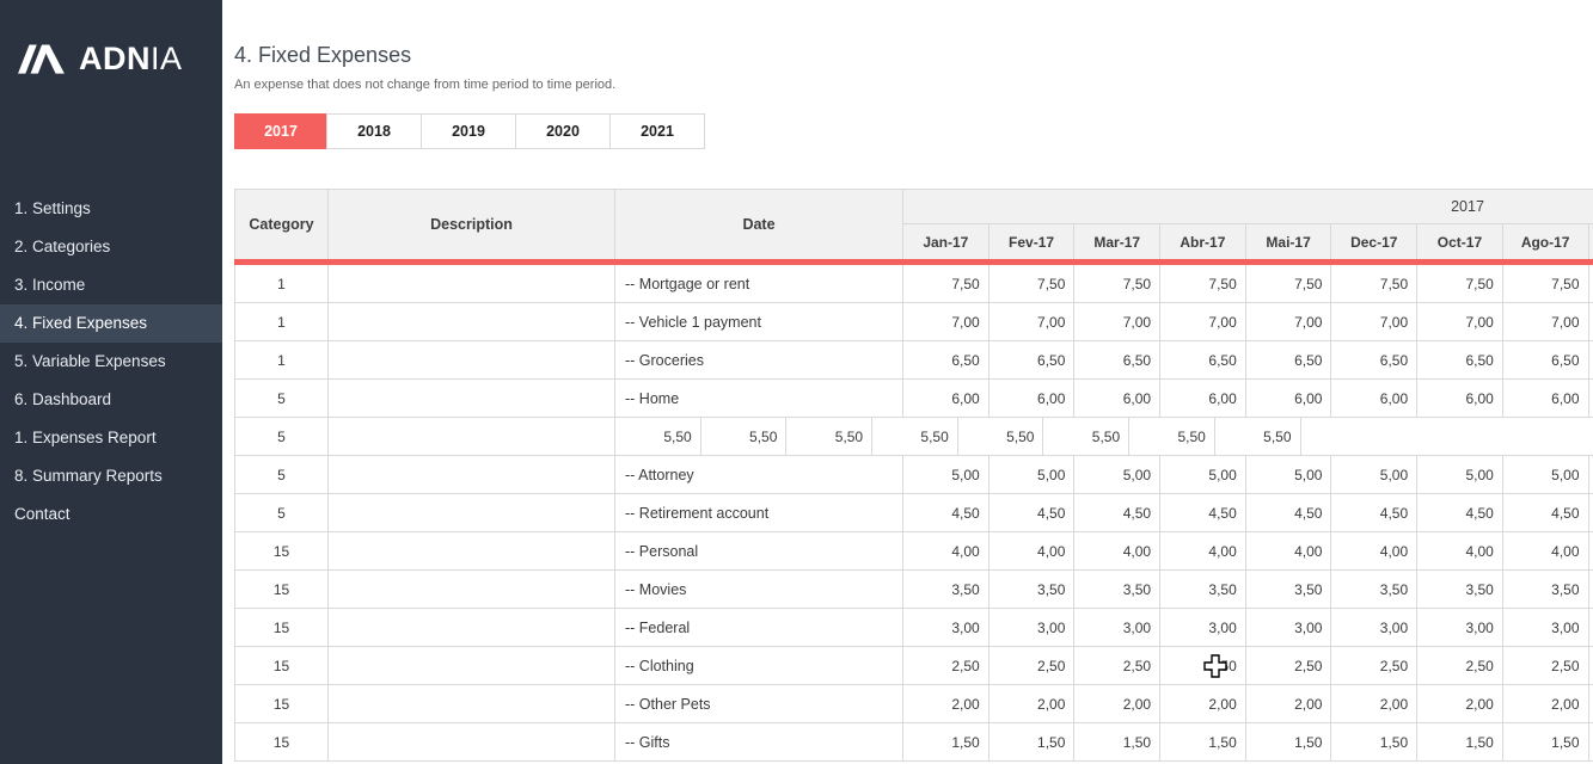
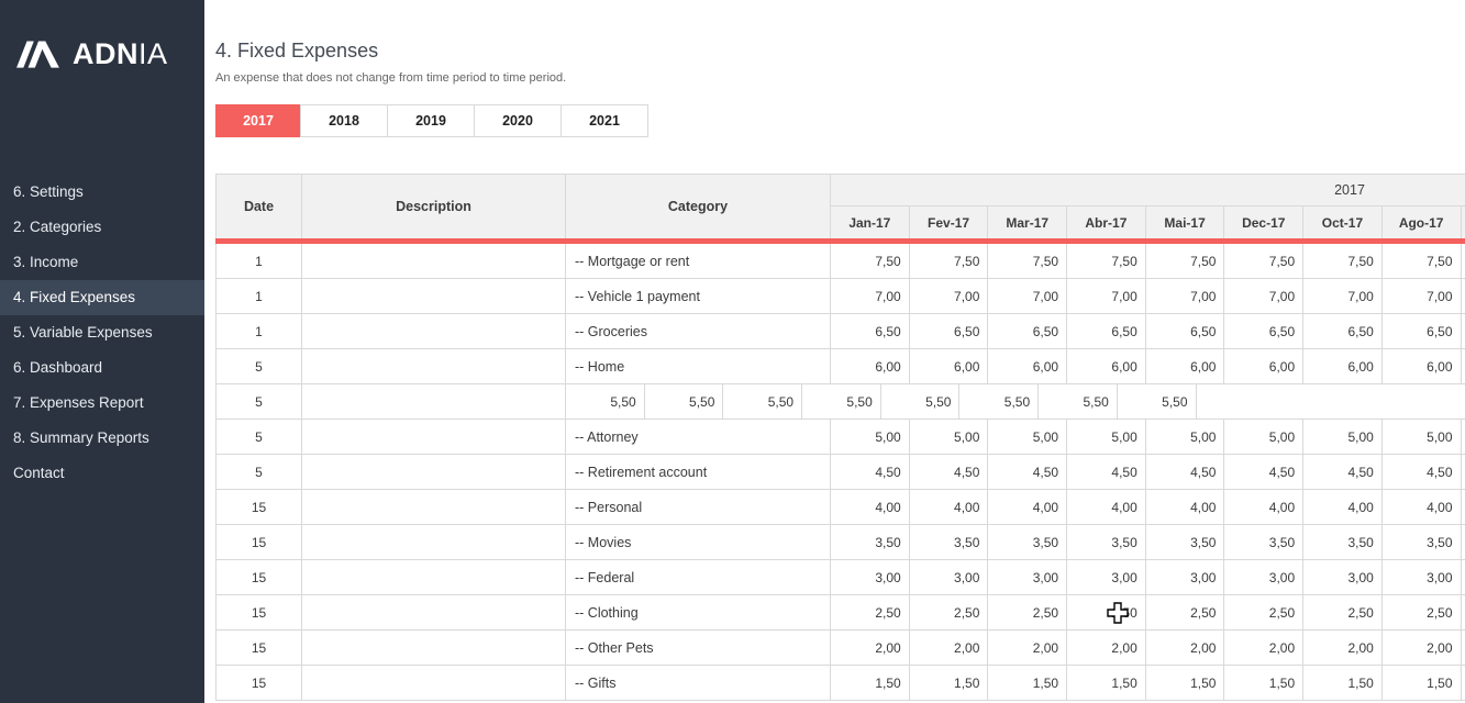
  ADNIA
- 1. Settings
+ 6. Settings
  2. Categories
  3. Income
  4. Fixed Expenses
  5. Variable Expenses
  6. Dashboard
- 1. Expenses Report
+ 7. Expenses Report
  8. Summary Reports
  Contact
  4. Fixed Expenses
  An expense that does not change from time period to time period.
  2017
  2018
  2019
  2020
  2021
- Category
+ Date
  Description
- Date
+ Category
  2017
  Jan-17
  Fev-17
  Mar-17
  Abr-17
  Mai-17
  Dec-17
  Oct-17
  Ago-17
  1
  -- Mortgage or rent
  7,50
  7,50
  7,50
  7,50
  7,50
  7,50
  7,50
  7,50
  1
  -- Vehicle 1 payment
  7,00
  7,00
  7,00
  7,00
  7,00
  7,00
  7,00
  7,00
  1
  -- Groceries
  6,50
  6,50
  6,50
  6,50
  6,50
  6,50
  6,50
  6,50
  5
  -- Home
  6,00
  6,00
  6,00
  6,00
  6,00
  6,00
  6,00
  6,00
  5
  5,50
  5,50
  5,50
  5,50
  5,50
  5,50
  5,50
  5,50
  5
  -- Attorney
  5,00
  5,00
  5,00
  5,00
  5,00
  5,00
  5,00
  5,00
  5
  -- Retirement account
  4,50
  4,50
  4,50
  4,50
  4,50
  4,50
  4,50
  4,50
  15
  -- Personal
  4,00
  4,00
  4,00
  4,00
  4,00
  4,00
  4,00
  4,00
  15
  -- Movies
  3,50
  3,50
  3,50
  3,50
  3,50
  3,50
  3,50
  3,50
  15
  -- Federal
  3,00
  3,00
  3,00
  3,00
  3,00
  3,00
  3,00
  3,00
  15
  -- Clothing
  2,50
  2,50
  2,50
  2,50
  2,50
  2,50
  2,50
  15
  -- Other Pets
  2,00
  2,00
  2,00
  2,00
  2,00
  2,00
  2,00
  2,00
  15
  -- Gifts
  1,50
  1,50
  1,50
  1,50
  1,50
  1,50
  1,50
  1,50
